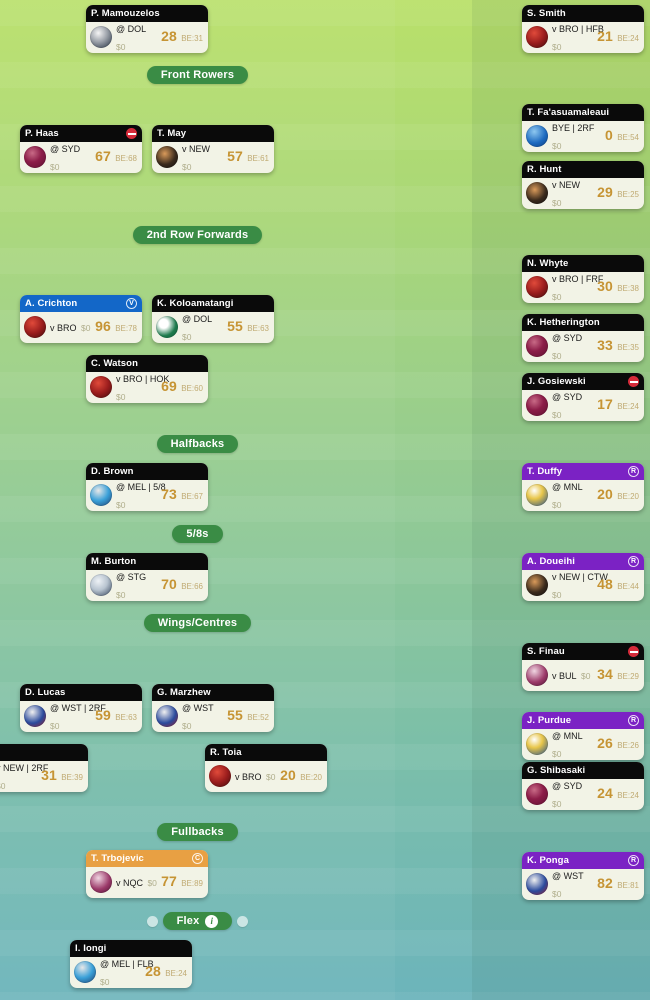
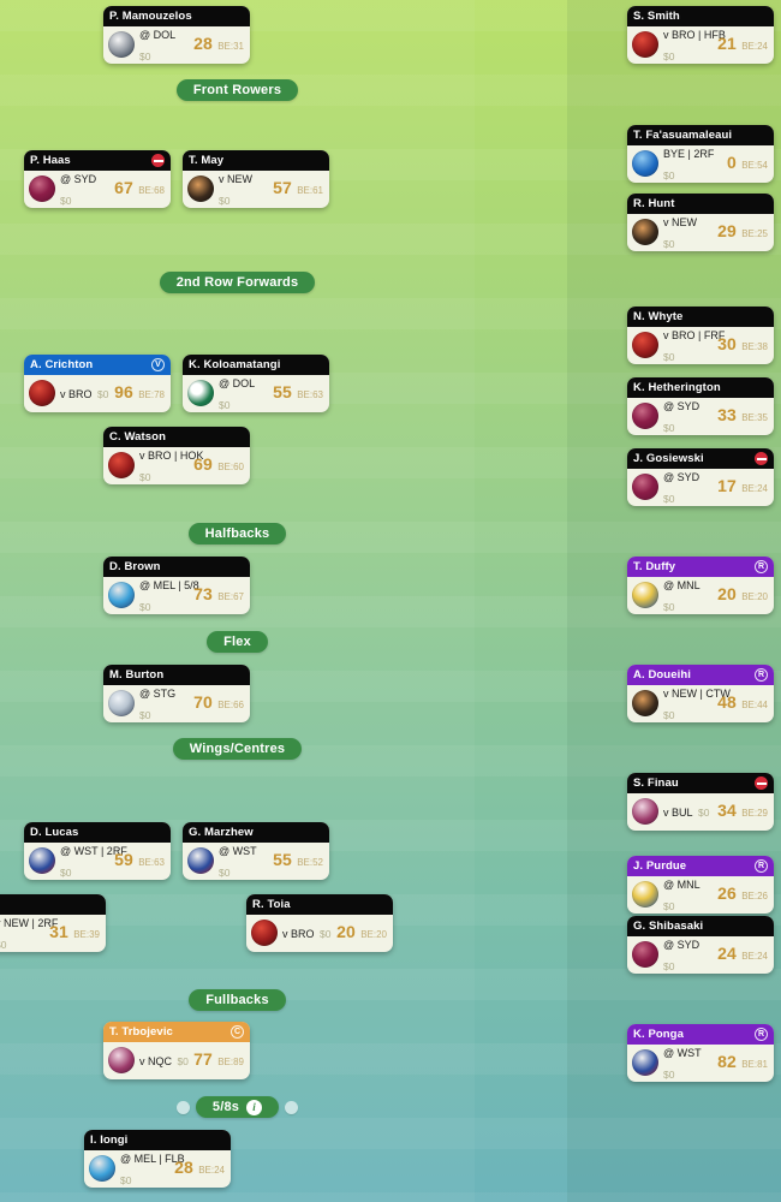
  Front Rowers
  2nd Row Forwards
  Halfbacks
- 5/8s
+ Flex
  Wings/Centres
  Fullbacks
- Flex
+ 5/8s
  i
  P. Mamouzelos
  @ DOL $0
  28 BE:31
  P. Haas
  @ SYD $0
  67 BE:68
  T. May
  v NEW $0
  57 BE:61
  A. Crichton
  v BRO $0
  96 BE:78
  K. Koloamatangi
  @ DOL $0
  55 BE:63
  C. Watson
  v BRO | HOK $0
  69 BE:60
  D. Brown
  @ MEL | 5/8 $0
  73 BE:67
  M. Burton
  @ STG $0
  70 BE:66
  D. Lucas
  @ WST | 2RF $0
  59 BE:63
  G. Marzhew
  @ WST $0
  55 BE:52
  NEW | 2RF 0
  31 BE:39
  R. Toia
  v BRO $0
  20 BE:20
  T. Trbojevic
  v NQC $0
  77 BE:89
  I. Iongi
  @ MEL | FLB $0
  28 BE:24
  S. Smith
  v BRO | HFB $0
  21 BE:24
  T. Fa'asuamaleaui
  BYE | 2RF $0
  0 BE:54
  R. Hunt
  v NEW $0
  29 BE:25
  N. Whyte
  v BRO | FRF $0
  30 BE:38
  K. Hetherington
  @ SYD $0
  33 BE:35
  J. Gosiewski
  @ SYD $0
  17 BE:24
  T. Duffy
  @ MNL $0
  20 BE:20
  A. Doueihi
  v NEW | CTW $0
  48 BE:44
  S. Finau
  v BUL $0
  34 BE:29
  J. Purdue
  @ MNL $0
  26 BE:26
  G. Shibasaki
  @ SYD $0
  24 BE:24
  K. Ponga
  @ WST $0
  82 BE:81
